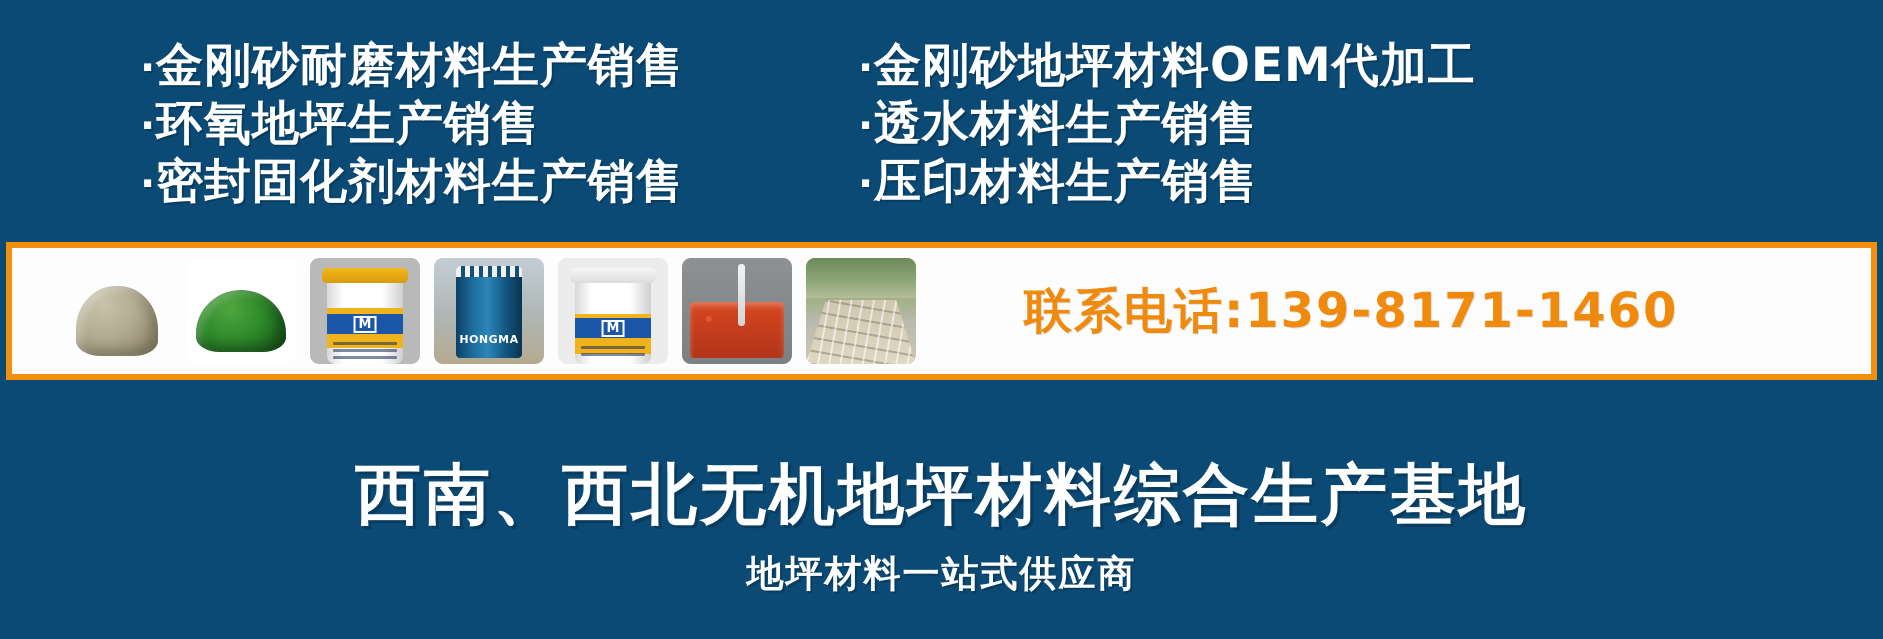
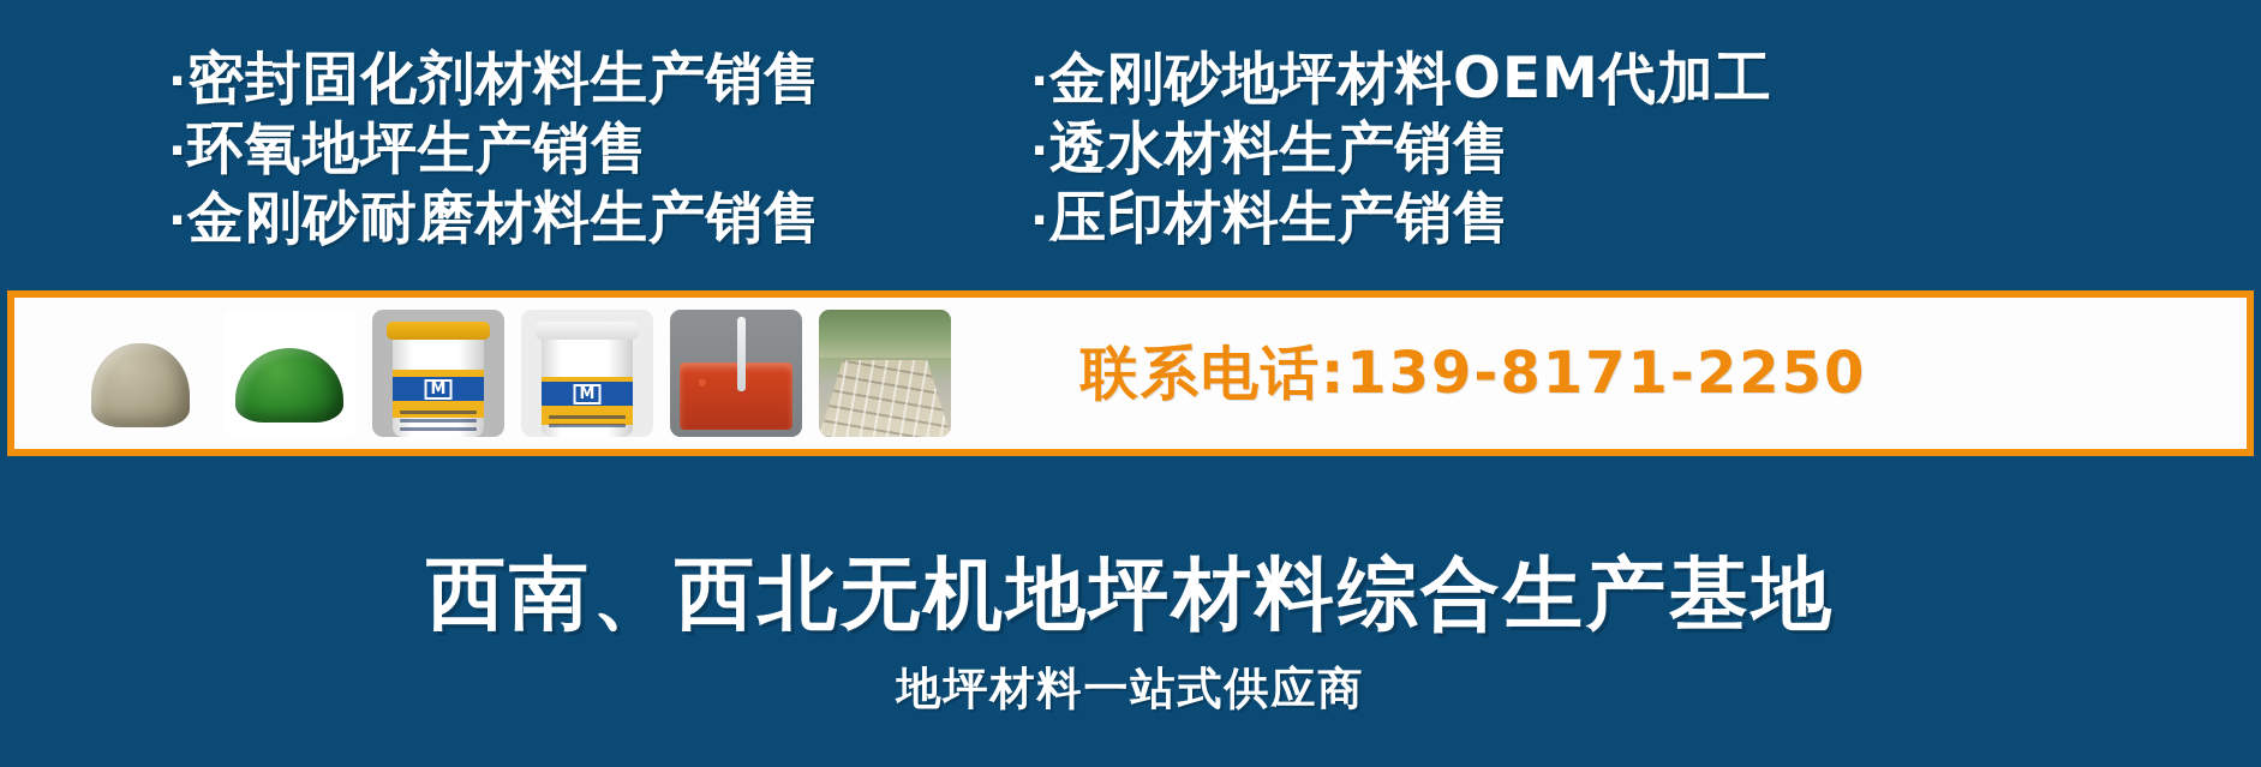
  ·
- 金刚砂耐磨材料生产销售
+ 密封固化剂材料生产销售
  ·
  环氧地坪生产销售
  ·
- 密封固化剂材料生产销售
+ 金刚砂耐磨材料生产销售
  ·
  金刚砂地坪材料OEM代加工
  ·
  透水材料生产销售
  ·
  压印材料生产销售
  M
- HONGMA
  M
- 联系电话:139-8171-1460
+ 联系电话:139-8171-2250
  西南、西北无机地坪材料综合生产基地
  地坪材料一站式供应商
